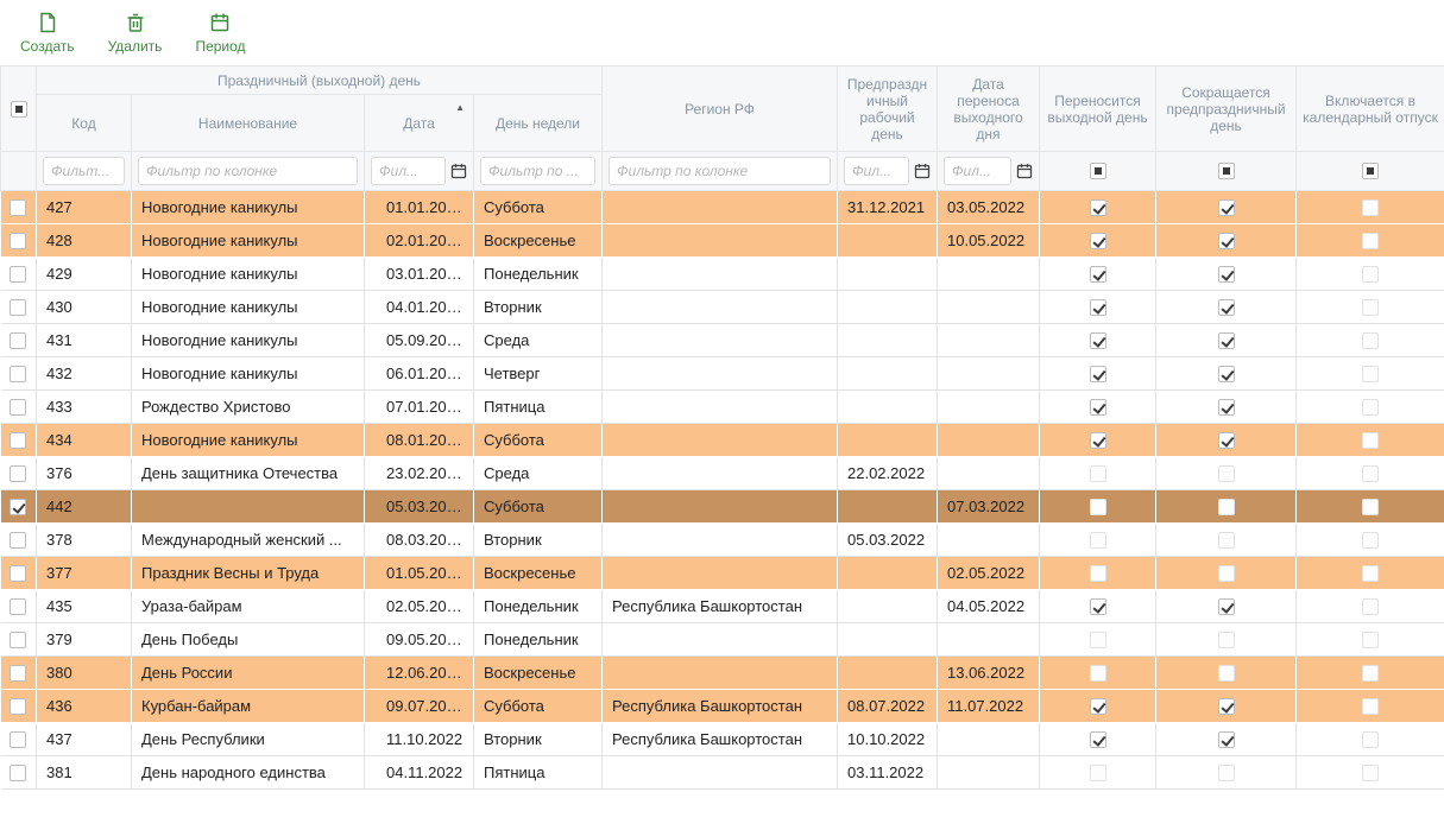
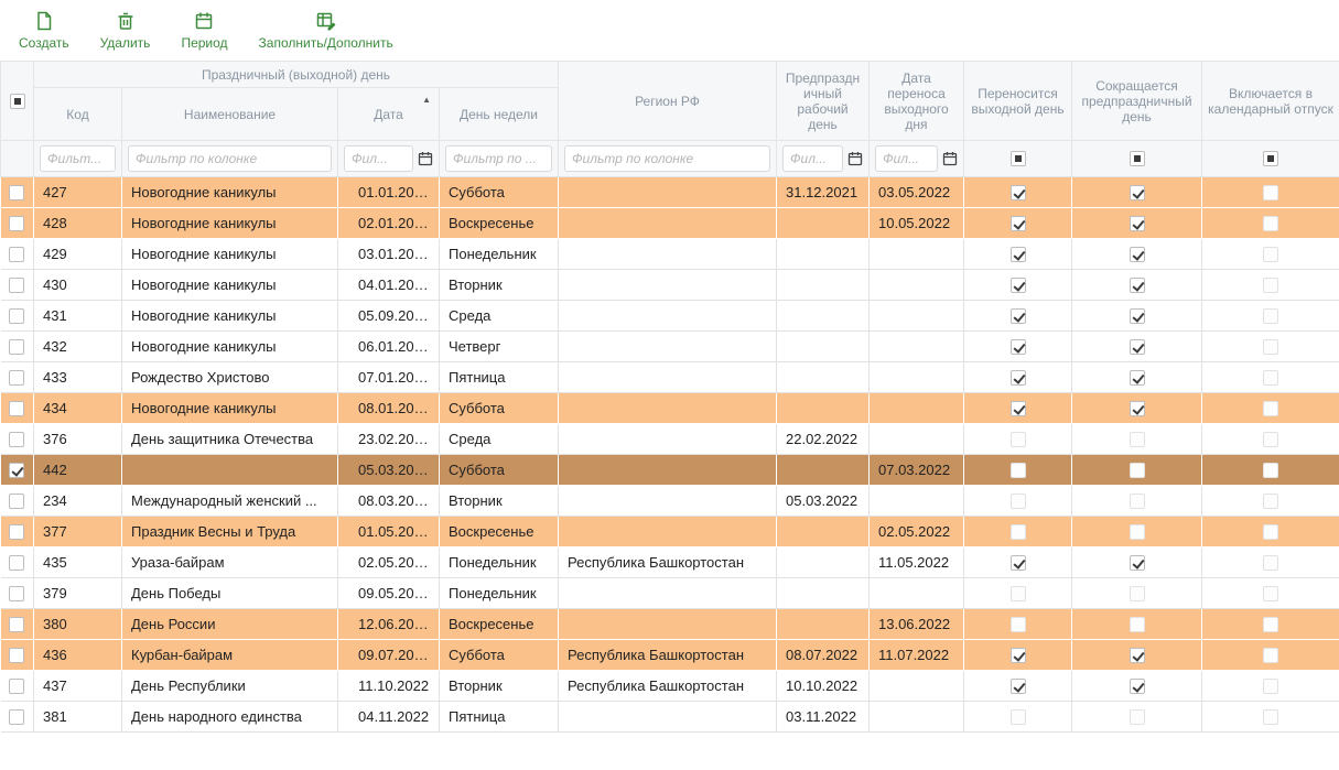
  Создать
  Удалить
  Период
+ Заполнить/Дополнить
  	Праздничный (выходной) день	Регион РФ	Предпраздничный рабочий день	Дата переноса выходного дня	Переносится выходной день	Сокращается предпраздничный день	Включается в календарный отпуск
  Код	Наименование	Дата ▲	День недели
  	Фильт...	Фильтр по колонке	Фил...	Фильтр по ...	Фильтр по колонке	Фил...	Фил...
  	427	Новогодние каникулы	01.01.2022	Суббота		31.12.2021	03.05.2022
  	428	Новогодние каникулы	02.01.2022	Воскресенье			10.05.2022
  	429	Новогодние каникулы	03.01.2022	Понедельник
  	430	Новогодние каникулы	04.01.2022	Вторник
  	431	Новогодние каникулы	05.09.2022	Среда
  	432	Новогодние каникулы	06.01.2022	Четверг
  	433	Рождество Христово	07.01.2022	Пятница
  	434	Новогодние каникулы	08.01.2022	Суббота
  	376	День защитника Отечества	23.02.2022	Среда		22.02.2022
  	442		05.03.2022	Суббота			07.03.2022
- 	378	Международный женский ...	08.03.2022	Вторник		05.03.2022
+ 	234	Международный женский ...	08.03.2022	Вторник		05.03.2022
  	377	Праздник Весны и Труда	01.05.2022	Воскресенье			02.05.2022
- 	435	Ураза-байрам	02.05.2022	Понедельник	Республика Башкортостан		04.05.2022
+ 	435	Ураза-байрам	02.05.2022	Понедельник	Республика Башкортостан		11.05.2022
  	379	День Победы	09.05.2022	Понедельник
  	380	День России	12.06.2022	Воскресенье			13.06.2022
  	436	Курбан-байрам	09.07.2022	Суббота	Республика Башкортостан	08.07.2022	11.07.2022
  	437	День Республики	11.10.2022	Вторник	Республика Башкортостан	10.10.2022
  	381	День народного единства	04.11.2022	Пятница		03.11.2022
